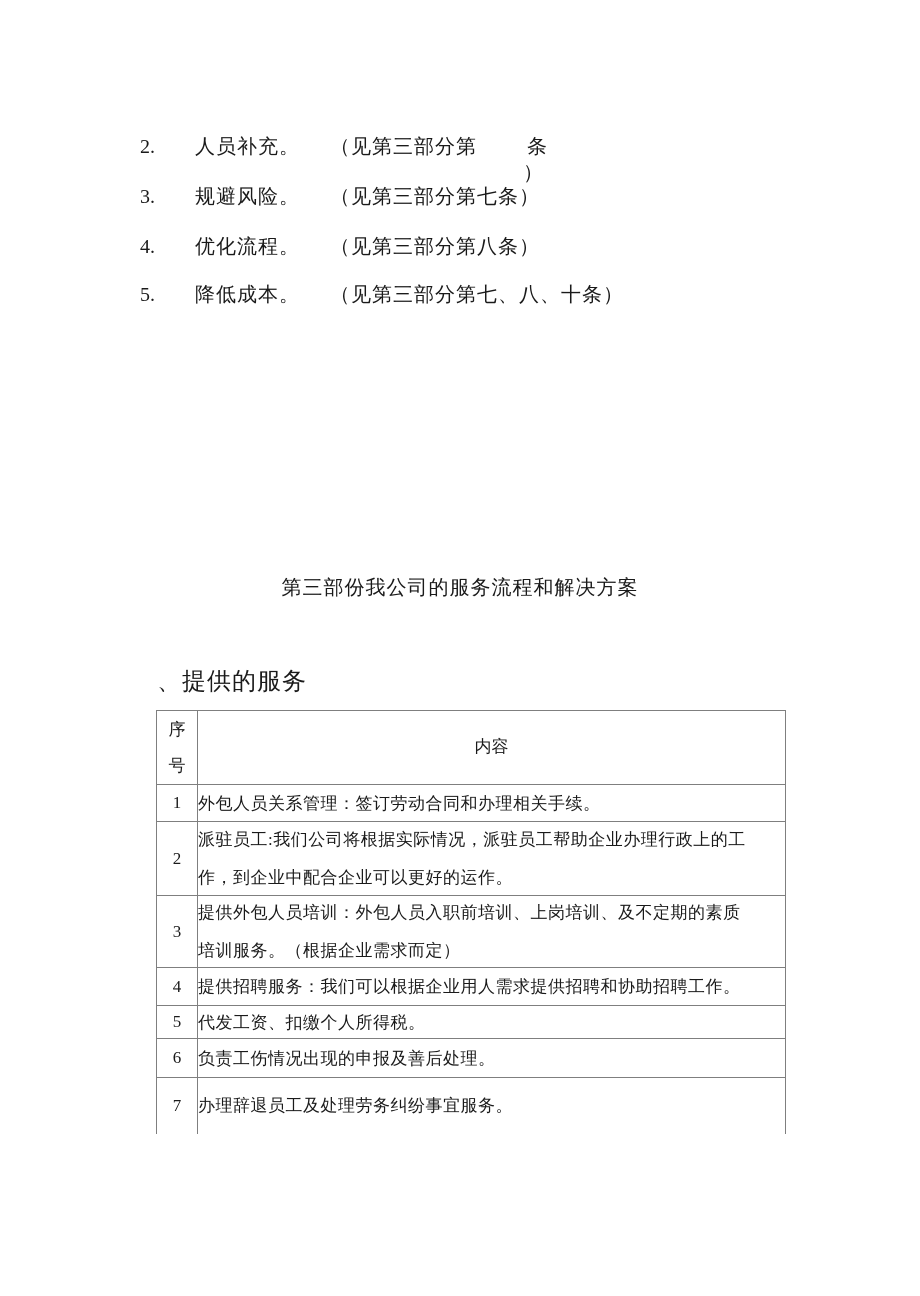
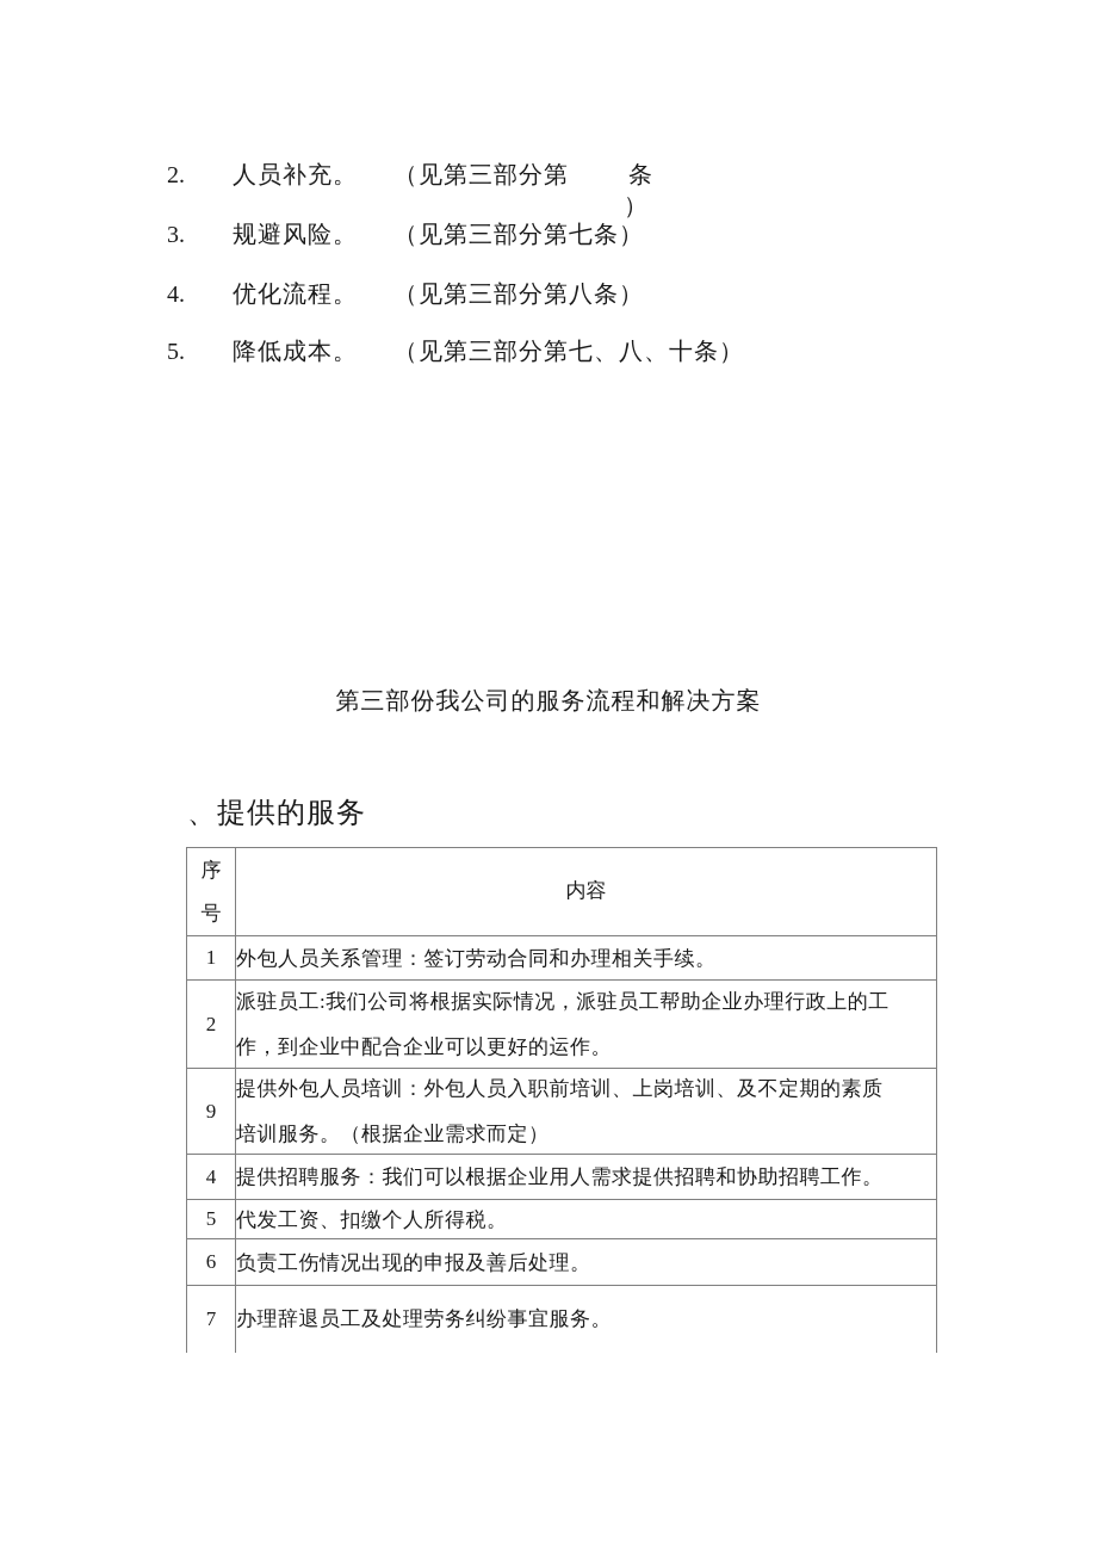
  2.
  人员补充。
  （见第三部分第 条
  ）
  3.
  规避风险。
  （见第三部分第七条）
  4.
  优化流程。
  （见第三部分第八条）
  5.
  降低成本。
  （见第三部分第七、八、十条）
  第三部份我公司的服务流程和解决方案
  、提供的服务
  序 号	内容
  1	外包人员关系管理：签订劳动合同和办理相关手续。
  2	派驻员工:我们公司将根据实际情况，派驻员工帮助企业办理行政上的工 作，到企业中配合企业可以更好的运作。
- 3	提供外包人员培训：外包人员入职前培训、上岗培训、及不定期的素质 培训服务。（根据企业需求而定）
+ 9	提供外包人员培训：外包人员入职前培训、上岗培训、及不定期的素质 培训服务。（根据企业需求而定）
  4	提供招聘服务：我们可以根据企业用人需求提供招聘和协助招聘工作。
  5	代发工资、扣缴个人所得税。
  6	负责工伤情况出现的申报及善后处理。
  7	办理辞退员工及处理劳务纠纷事宜服务。
